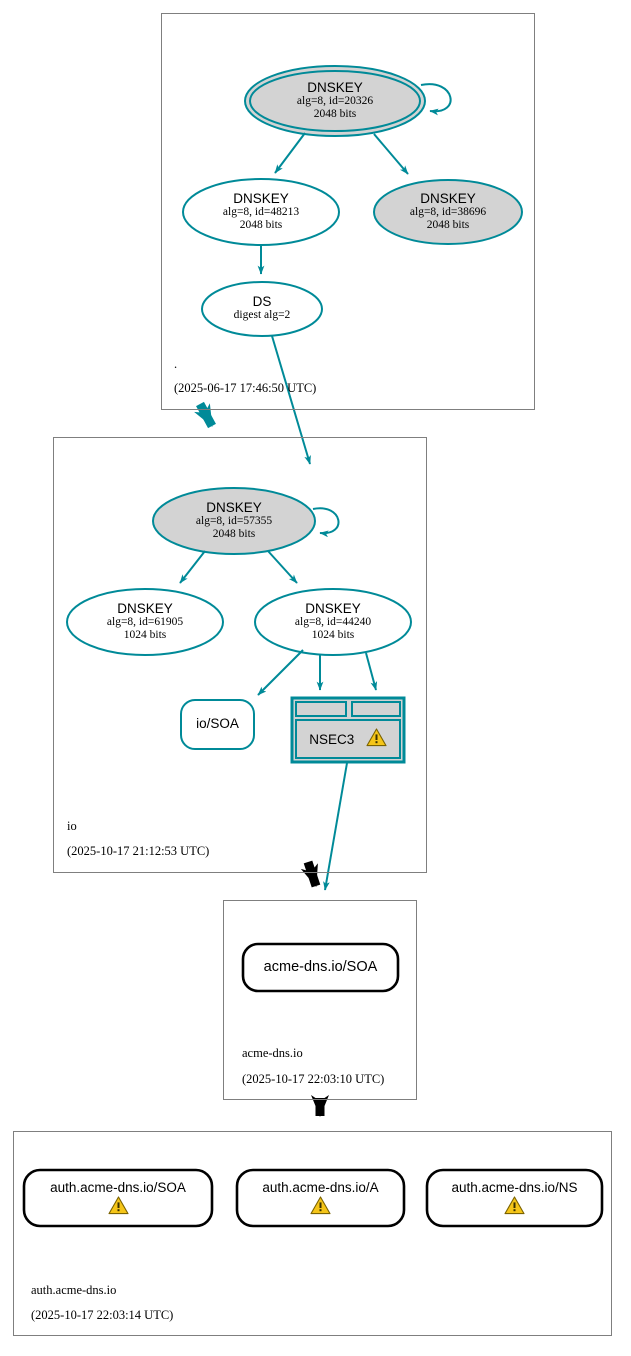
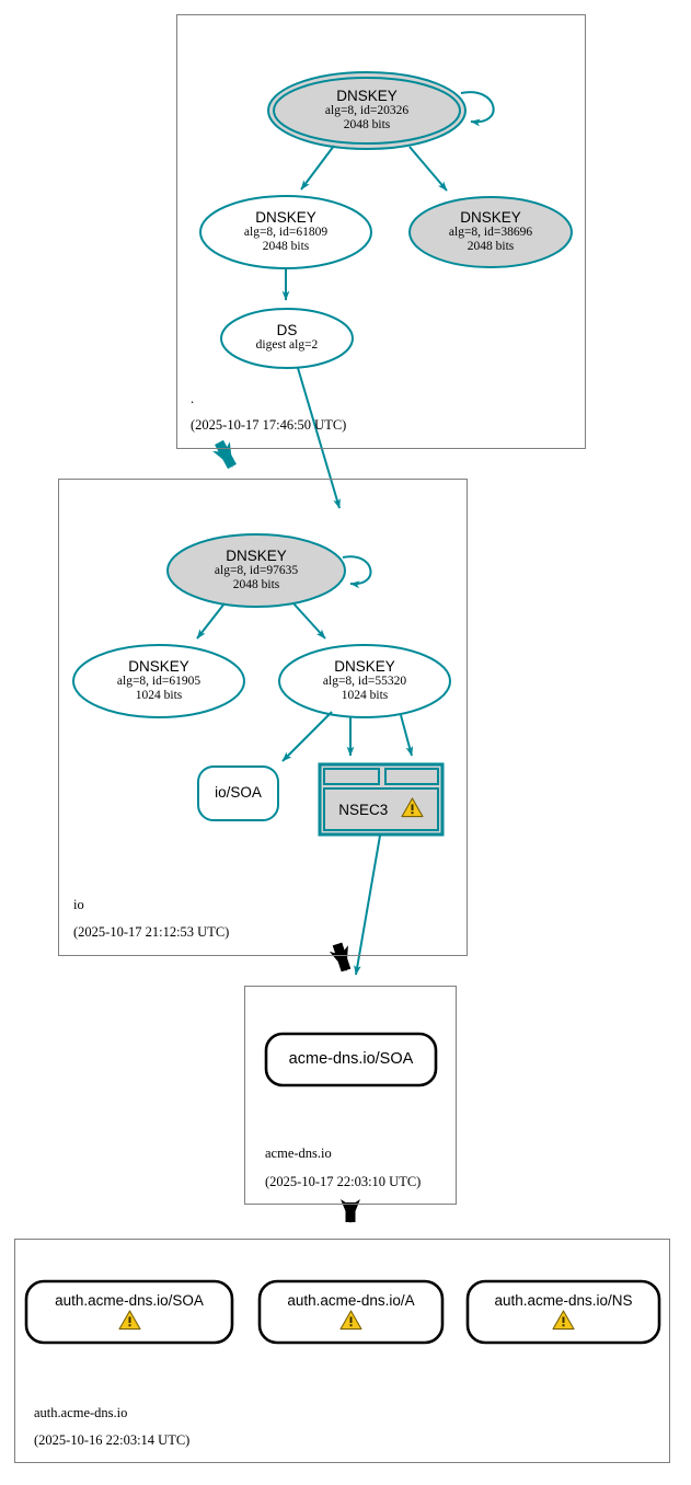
  .
- (2025-06-17 17:46:50 UTC)
+ (2025-10-17 17:46:50 UTC)
  io
  (2025-10-17 21:12:53 UTC)
  acme-dns.io
  (2025-10-17 22:03:10 UTC)
  auth.acme-dns.io
- (2025-10-17 22:03:14 UTC)
+ (2025-10-16 22:03:14 UTC)
  DNSKEY
  alg=8, id=20326
  2048 bits
  DNSKEY
- alg=8, id=48213
+ alg=8, id=61809
  2048 bits
  DNSKEY
  alg=8, id=38696
  2048 bits
  DS
  digest alg=2
  DNSKEY
- alg=8, id=57355
+ alg=8, id=97635
  2048 bits
  DNSKEY
  alg=8, id=61905
  1024 bits
  DNSKEY
- alg=8, id=44240
+ alg=8, id=55320
  1024 bits
  io/SOA
  NSEC3
  acme-dns.io/SOA
  auth.acme-dns.io/SOA
  auth.acme-dns.io/A
  auth.acme-dns.io/NS
